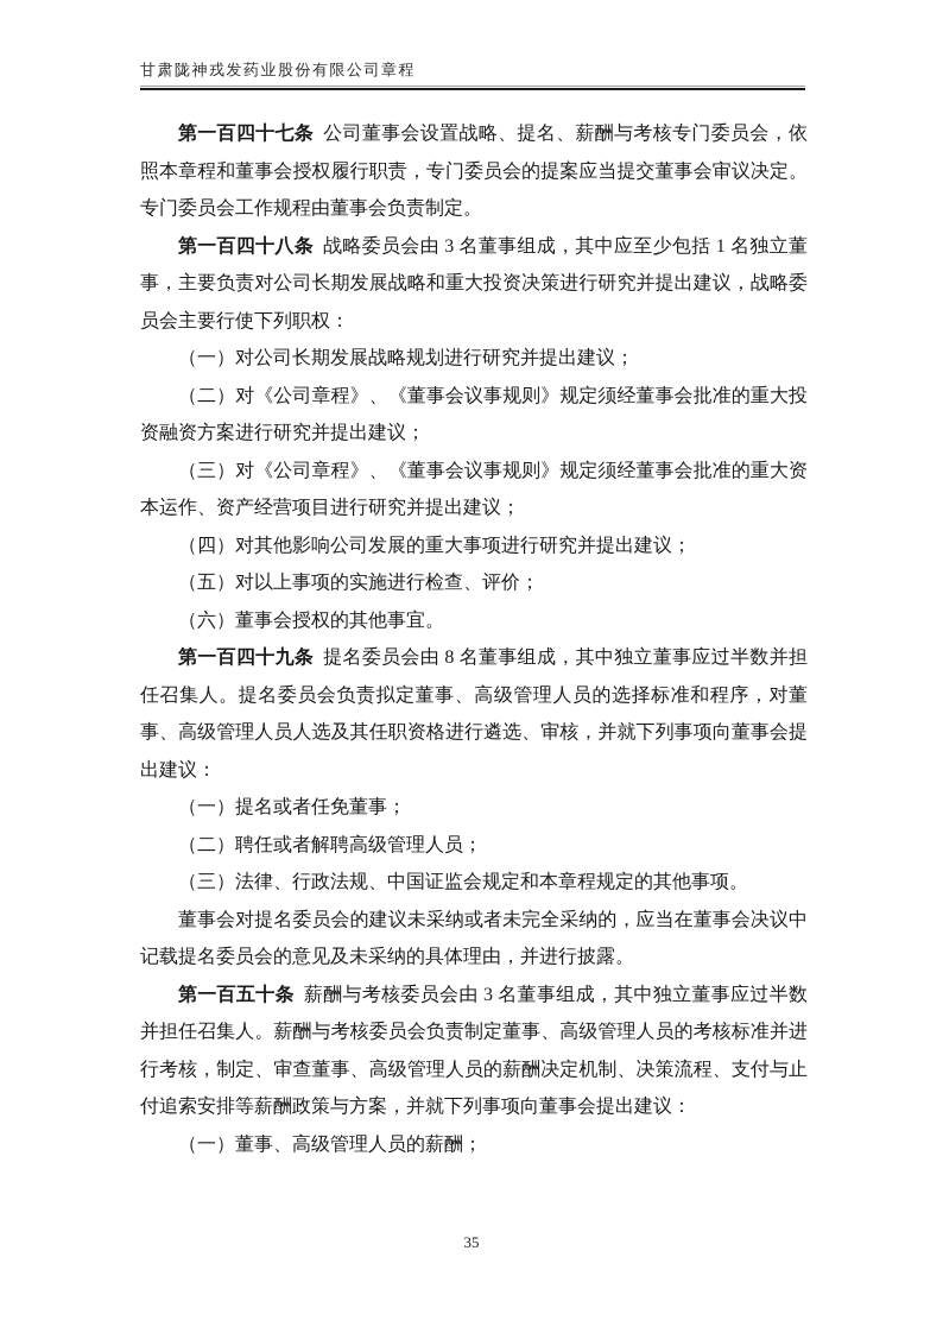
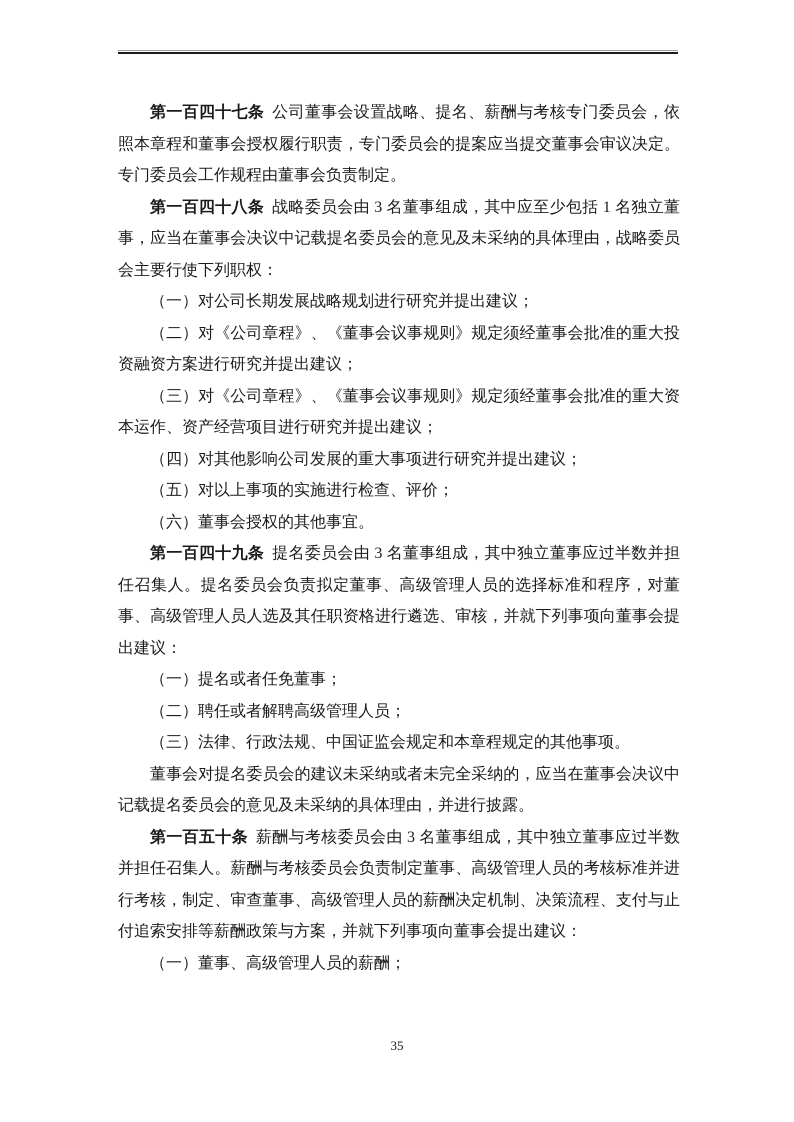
- 甘肃陇神戎发药业股份有限公司章程
  第一百四十七条 公司董事会设置战略、提名、薪酬与考核专门委员会，依照本章程和董事会授权履行职责，专门委员会的提案应当提交董事会审议决定。专门委员会工作规程由董事会负责制定。
- 第一百四十八条 战略委员会由 3 名董事组成，其中应至少包括 1 名独立董事，主要负责对公司长期发展战略和重大投资决策进行研究并提出建议，战略委员会主要行使下列职权：
+ 第一百四十八条 战略委员会由 3 名董事组成，其中应至少包括 1 名独立董事，应当在董事会决议中记载提名委员会的意见及未采纳的具体理由，战略委员会主要行使下列职权：
  （一）对公司长期发展战略规划进行研究并提出建议；
  （二）对《公司章程》、《董事会议事规则》规定须经董事会批准的重大投资融资方案进行研究并提出建议；
  （三）对《公司章程》、《董事会议事规则》规定须经董事会批准的重大资本运作、资产经营项目进行研究并提出建议；
  （四）对其他影响公司发展的重大事项进行研究并提出建议；
  （五）对以上事项的实施进行检查、评价；
  （六）董事会授权的其他事宜。
- 第一百四十九条 提名委员会由 8 名董事组成，其中独立董事应过半数并担任召集人。提名委员会负责拟定董事、高级管理人员的选择标准和程序，对董事、高级管理人员人选及其任职资格进行遴选、审核，并就下列事项向董事会提出建议：
+ 第一百四十九条 提名委员会由 3 名董事组成，其中独立董事应过半数并担任召集人。提名委员会负责拟定董事、高级管理人员的选择标准和程序，对董事、高级管理人员人选及其任职资格进行遴选、审核，并就下列事项向董事会提出建议：
  （一）提名或者任免董事；
  （二）聘任或者解聘高级管理人员；
  （三）法律、行政法规、中国证监会规定和本章程规定的其他事项。
  董事会对提名委员会的建议未采纳或者未完全采纳的，应当在董事会决议中记载提名委员会的意见及未采纳的具体理由，并进行披露。
  第一百五十条 薪酬与考核委员会由 3 名董事组成，其中独立董事应过半数并担任召集人。薪酬与考核委员会负责制定董事、高级管理人员的考核标准并进行考核，制定、审查董事、高级管理人员的薪酬决定机制、决策流程、支付与止付追索安排等薪酬政策与方案，并就下列事项向董事会提出建议：
  （一）董事、高级管理人员的薪酬；
  35
